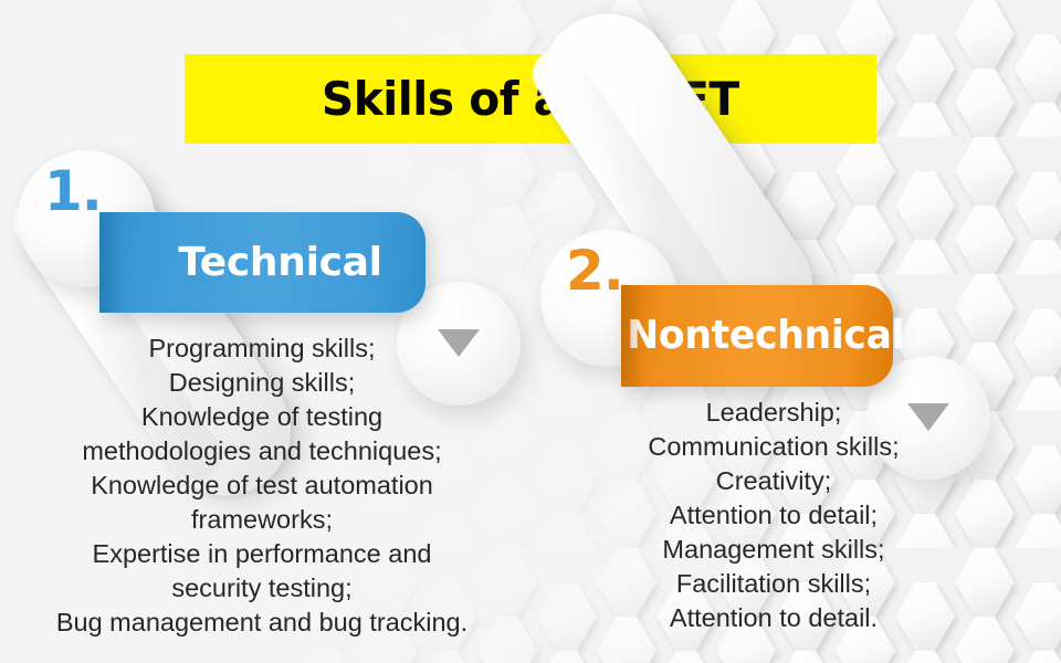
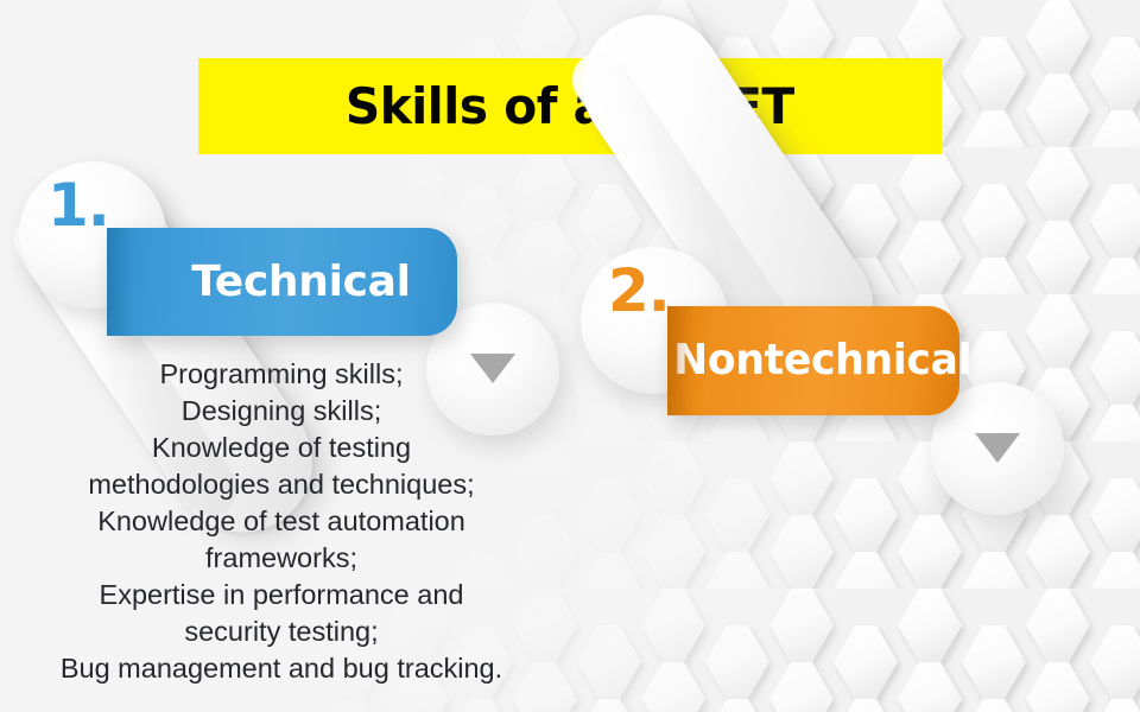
  1.
  Technical
  Programming skills;
  Designing skills;
  Knowledge of testing
  methodologies and techniques;
  Knowledge of test automation
  frameworks;
  Expertise in performance and
  security testing;
  Bug management and bug tracking.
  2.
  ontechnical
- Leadership;
- Communication skills;
- Creativity;
- Attention to detail;
- Management skills;
- Facilitation skills;
- Attention to detail.
